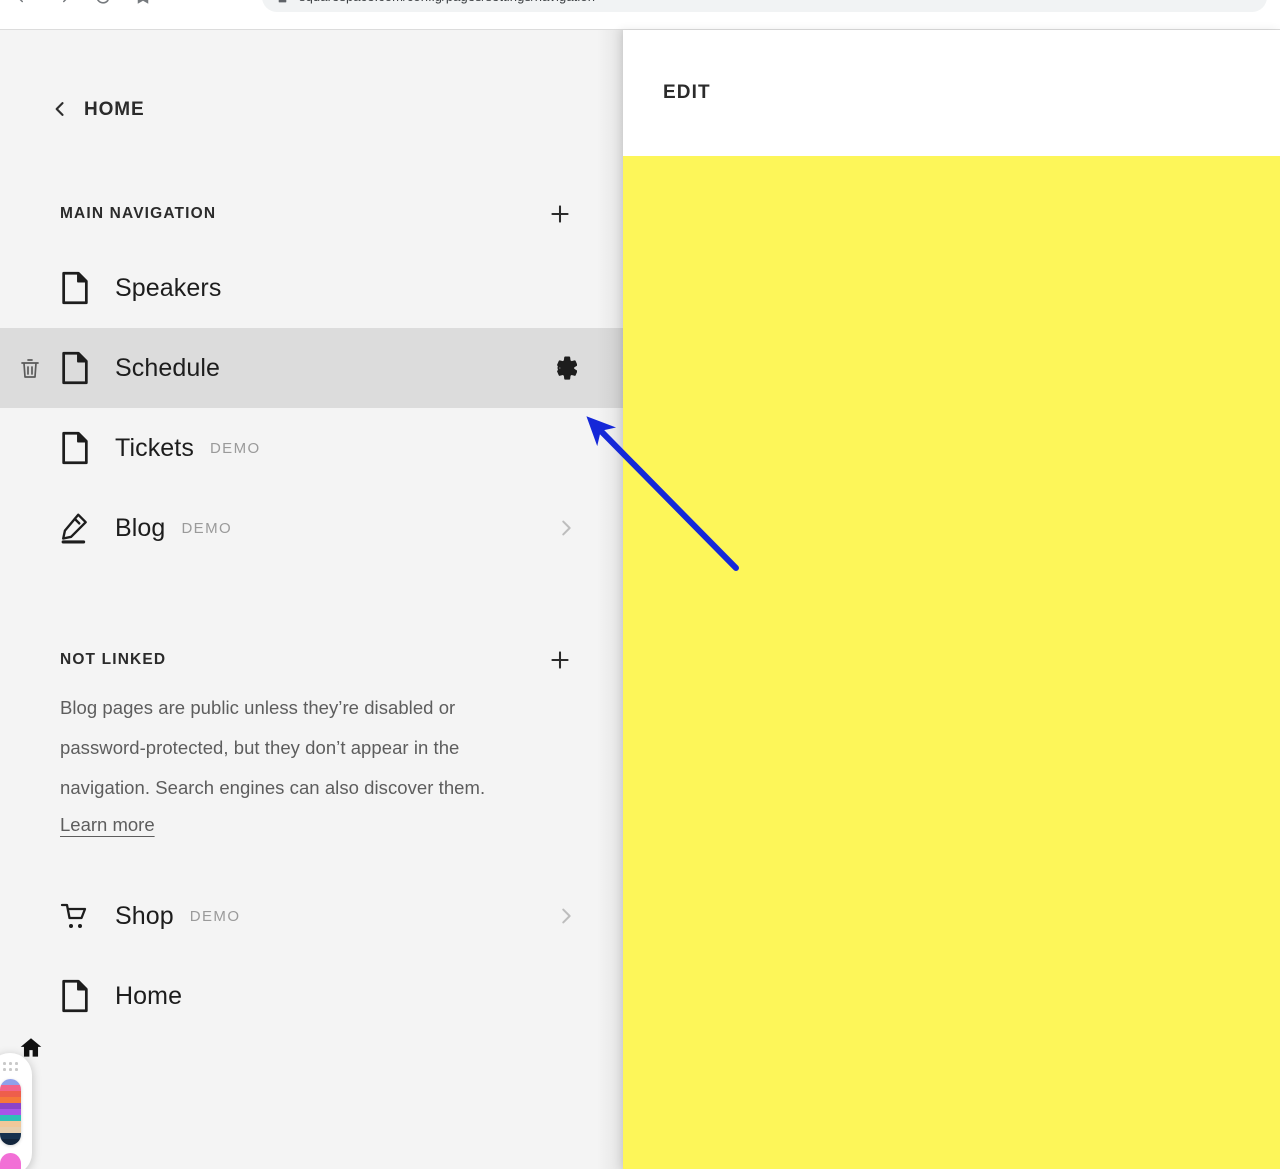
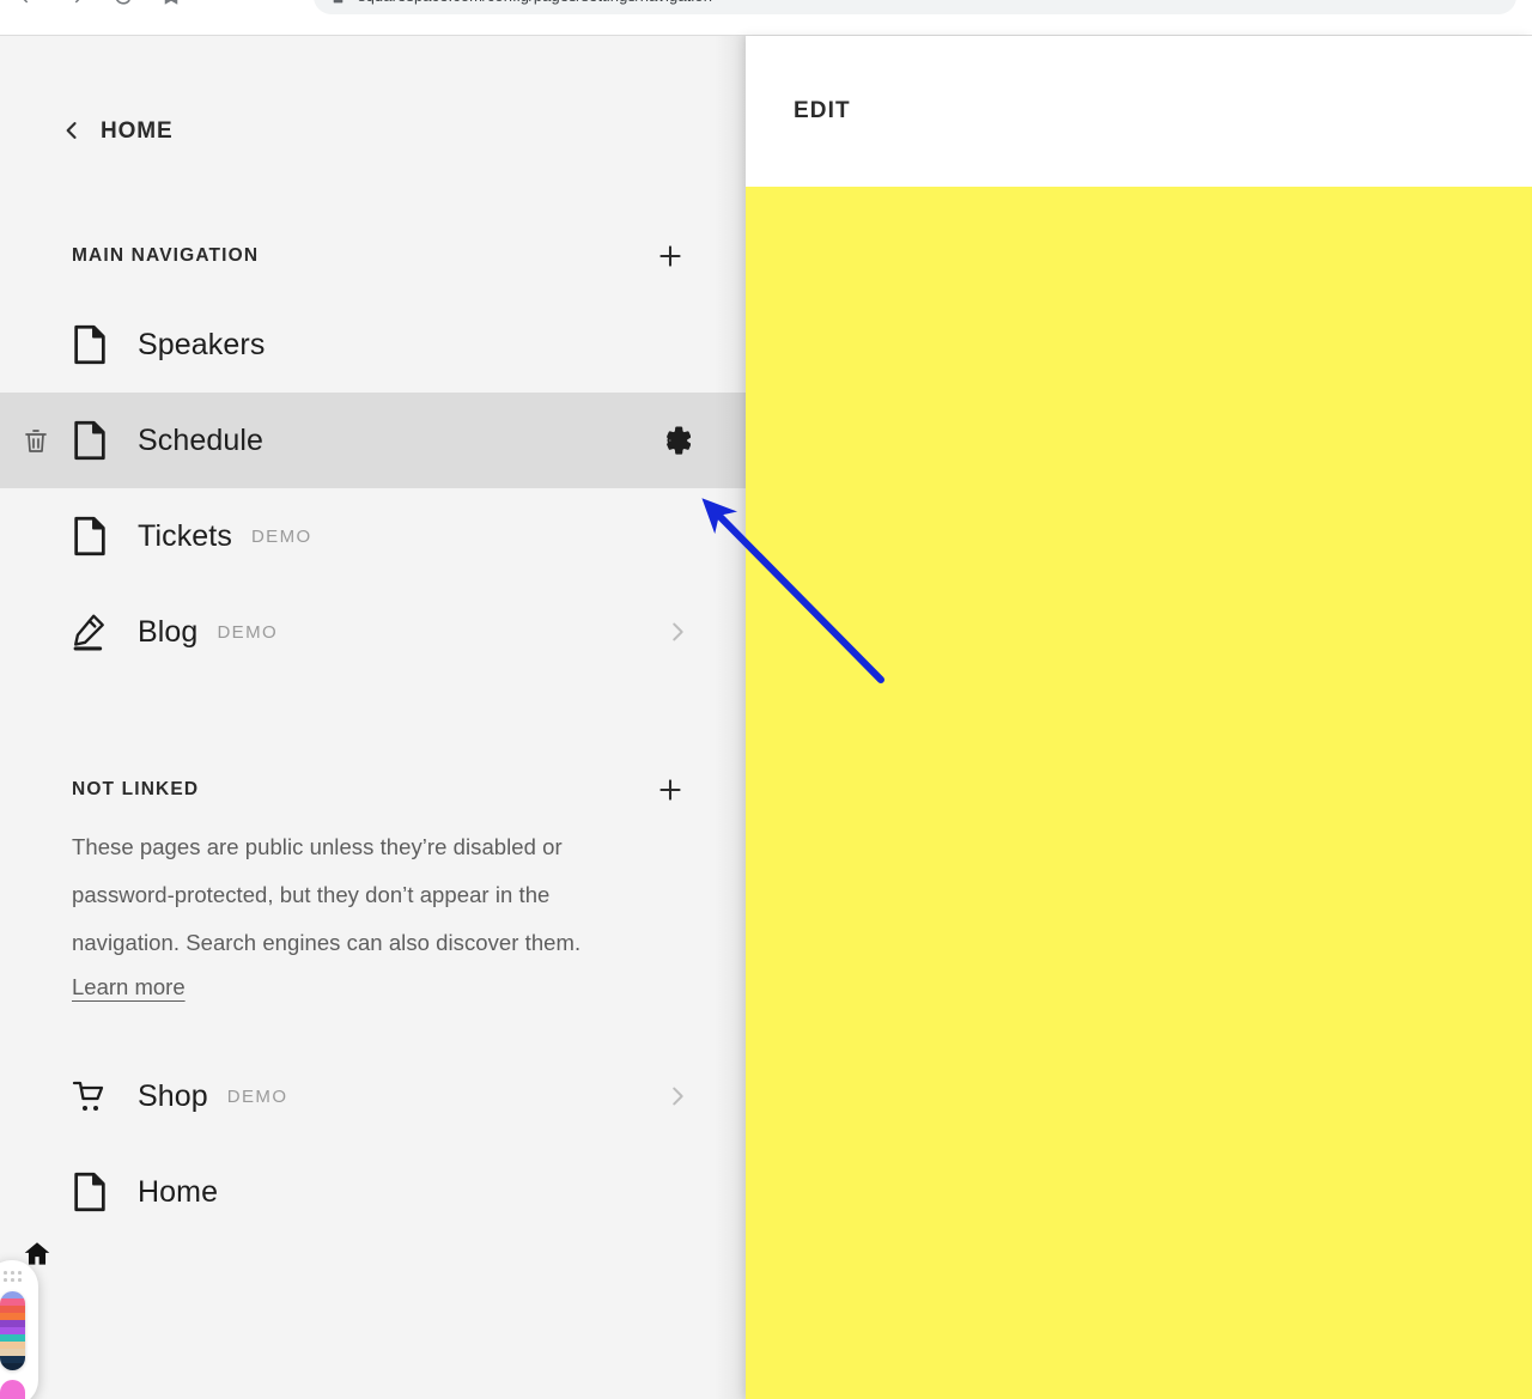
  HOME
  MAIN NAVIGATION
  Speakers
  Schedule
  Tickets
  DEMO
  Blog
  DEMO
  NOT LINKED
- Blog pages are public unless they’re disabled or password-protected, but they don’t appear in the navigation. Search engines can also discover them.
+ These pages are public unless they’re disabled or password-protected, but they don’t appear in the navigation. Search engines can also discover them.
  Learn more
  Shop
  DEMO
  Home
  EDIT
